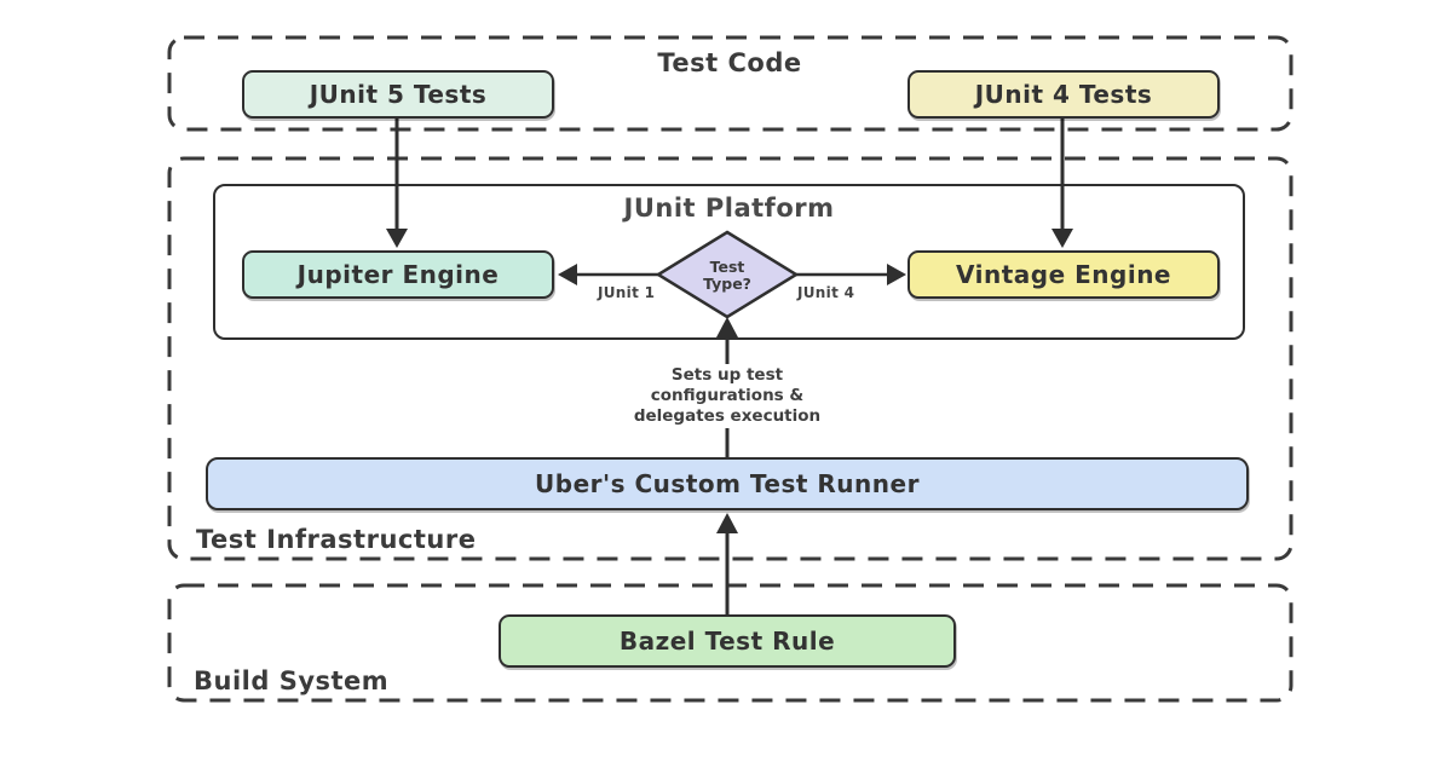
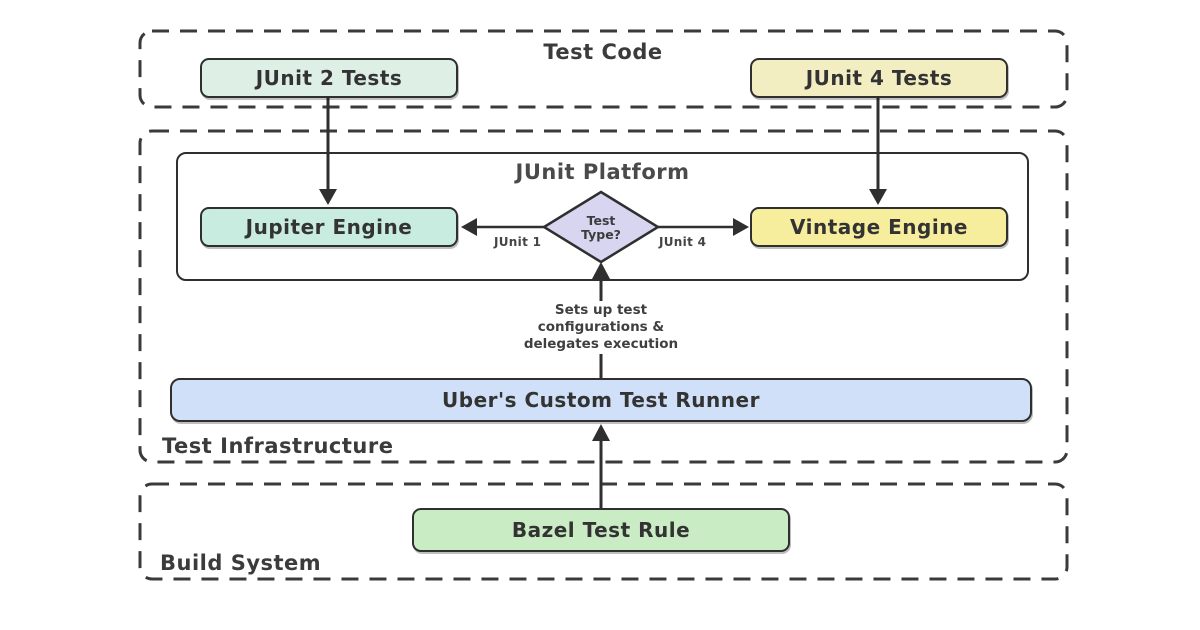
  JUnit Platform
- JUnit 5 Tests
+ JUnit 2 Tests
  JUnit 4 Tests
  Jupiter Engine
  Vintage Engine
  Uber's Custom Test Runner
  Bazel Test Rule
  Test
  Type?
  JUnit 1
  JUnit 4
  Sets up test
  configurations &
  delegates execution
  Test Code
  Test Infrastructure
  Build System
